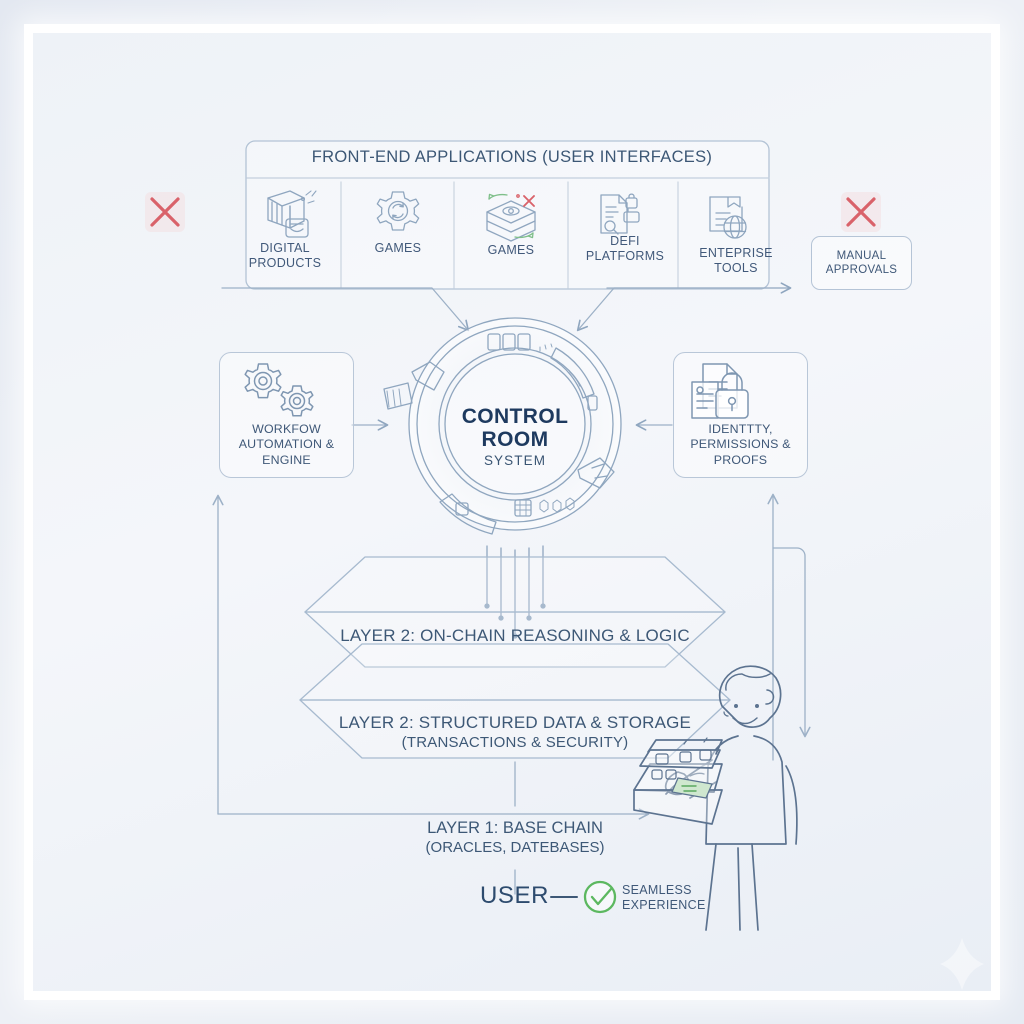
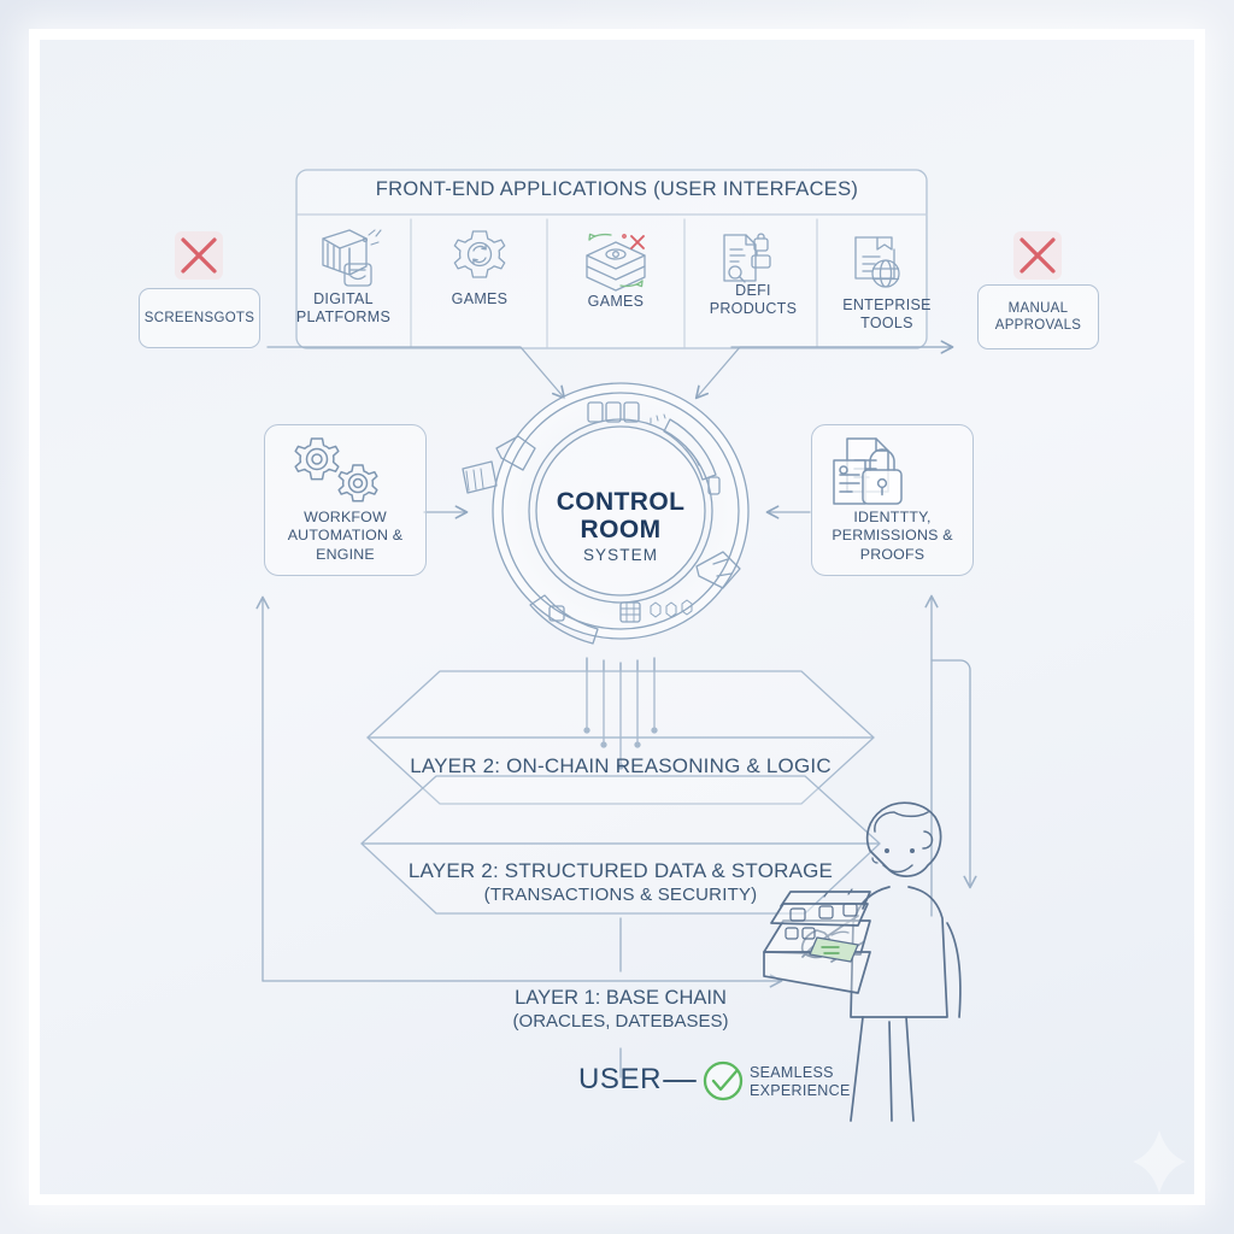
  FRONT-END APPLICATIONS (USER INTERFACES)
  DIGITAL
- PRODUCTS
+ PLATFORMS
  GAMES
  GAMES
  DEFI
- PLATFORMS
+ PRODUCTS
  ENTEPRISE
  TOOLS
+ SCREENSGOTS
  MANUAL
  APPROVALS
  CONTROL
  ROOM
  SYSTEM
  WORKFOW
  AUTOMATION &
  ENGINE
  IDENTTTY,
  PERMISSIONS &
  PROOFS
  LAYER 2: ON-CHAIN REASONING & LOGIC
  LAYER 2: STRUCTURED DATA & STORAGE
  (TRANSACTIONS & SECURITY)
  LAYER 1: BASE CHAIN
  (ORACLES, DATEBASES)
  USER
  SEAMLESS
  EXPERIENCE
